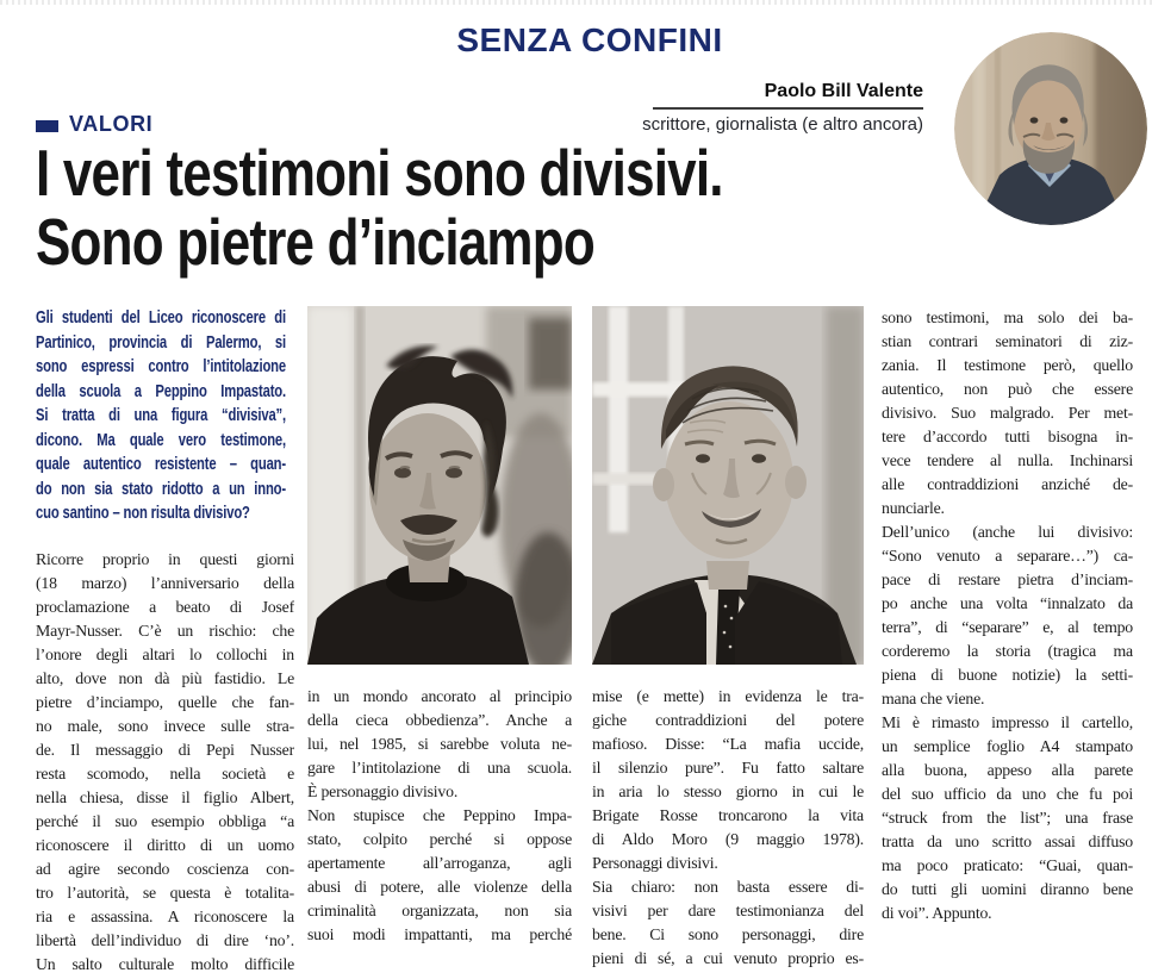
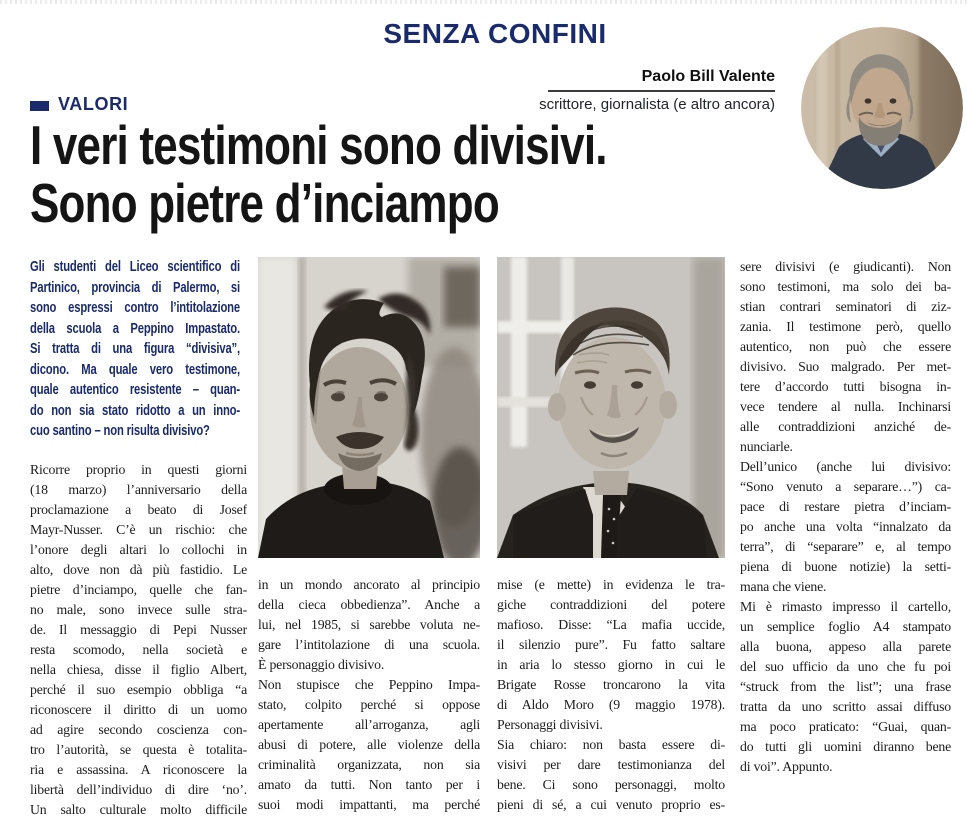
  SENZA CONFINI
  Paolo Bill Valente
  scrittore, giornalista (e altro ancora)
  VALORI
  I veri testimoni sono divisivi.
  Sono pietre d’inciampo
- Gli studenti del Liceo riconoscere di
+ Gli studenti del Liceo scientifico di
  Partinico, provincia di Palermo, si
  sono espressi contro l’intitolazione
  della scuola a Peppino Impastato.
  Si tratta di una figura “divisiva”,
  dicono. Ma quale vero testimone,
  quale autentico resistente – quan-
  do non sia stato ridotto a un inno-
  cuo santino – non risulta divisivo?
  Ricorre proprio in questi giorni
  (18 marzo) l’anniversario della
  proclamazione a beato di Josef
  Mayr-Nusser. C’è un rischio: che
  l’onore degli altari lo collochi in
  alto, dove non dà più fastidio. Le
  pietre d’inciampo, quelle che fan-
  no male, sono invece sulle stra-
  de. Il messaggio di Pepi Nusser
  resta scomodo, nella società e
  nella chiesa, disse il figlio Albert,
  perché il suo esempio obbliga “a
  riconoscere il diritto di un uomo
  ad agire secondo coscienza con-
  tro l’autorità, se questa è totalita-
  ria e assassina. A riconoscere la
  libertà dell’individuo di dire ‘no’.
  Un salto culturale molto difficile
  in un mondo ancorato al principio
  della cieca obbedienza”. Anche a
  lui, nel 1985, si sarebbe voluta ne-
  gare l’intitolazione di una scuola.
  È personaggio divisivo.
  Non stupisce che Peppino Impa-
  stato, colpito perché si oppose
  apertamente all’arroganza, agli
  abusi di potere, alle violenze della
  criminalità organizzata, non sia
+ amato da tutti. Non tanto per i
  suoi modi impattanti, ma perché
  mise (e mette) in evidenza le tra-
  giche contraddizioni del potere
  mafioso. Disse: “La mafia uccide,
  il silenzio pure”. Fu fatto saltare
  in aria lo stesso giorno in cui le
  Brigate Rosse troncarono la vita
  di Aldo Moro (9 maggio 1978).
  Personaggi divisivi.
  Sia chiaro: non basta essere di-
  visivi per dare testimonianza del
- bene. Ci sono personaggi, dire
+ bene. Ci sono personaggi, molto
  pieni di sé, a cui venuto proprio es-
+ sere divisivi (e giudicanti). Non
  sono testimoni, ma solo dei ba-
  stian contrari seminatori di ziz-
  zania. Il testimone però, quello
  autentico, non può che essere
  divisivo. Suo malgrado. Per met-
  tere d’accordo tutti bisogna in-
  vece tendere al nulla. Inchinarsi
  alle contraddizioni anziché de-
  nunciarle.
  Dell’unico (anche lui divisivo:
  “Sono venuto a separare…”) ca-
  pace di restare pietra d’inciam-
  po anche una volta “innalzato da
  terra”, di “separare” e, al tempo
- corderemo la storia (tragica ma
  piena di buone notizie) la setti-
  mana che viene.
  Mi è rimasto impresso il cartello,
  un semplice foglio A4 stampato
  alla buona, appeso alla parete
  del suo ufficio da uno che fu poi
  “struck from the list”; una frase
  tratta da uno scritto assai diffuso
  ma poco praticato: “Guai, quan-
  do tutti gli uomini diranno bene
  di voi”. Appunto.
